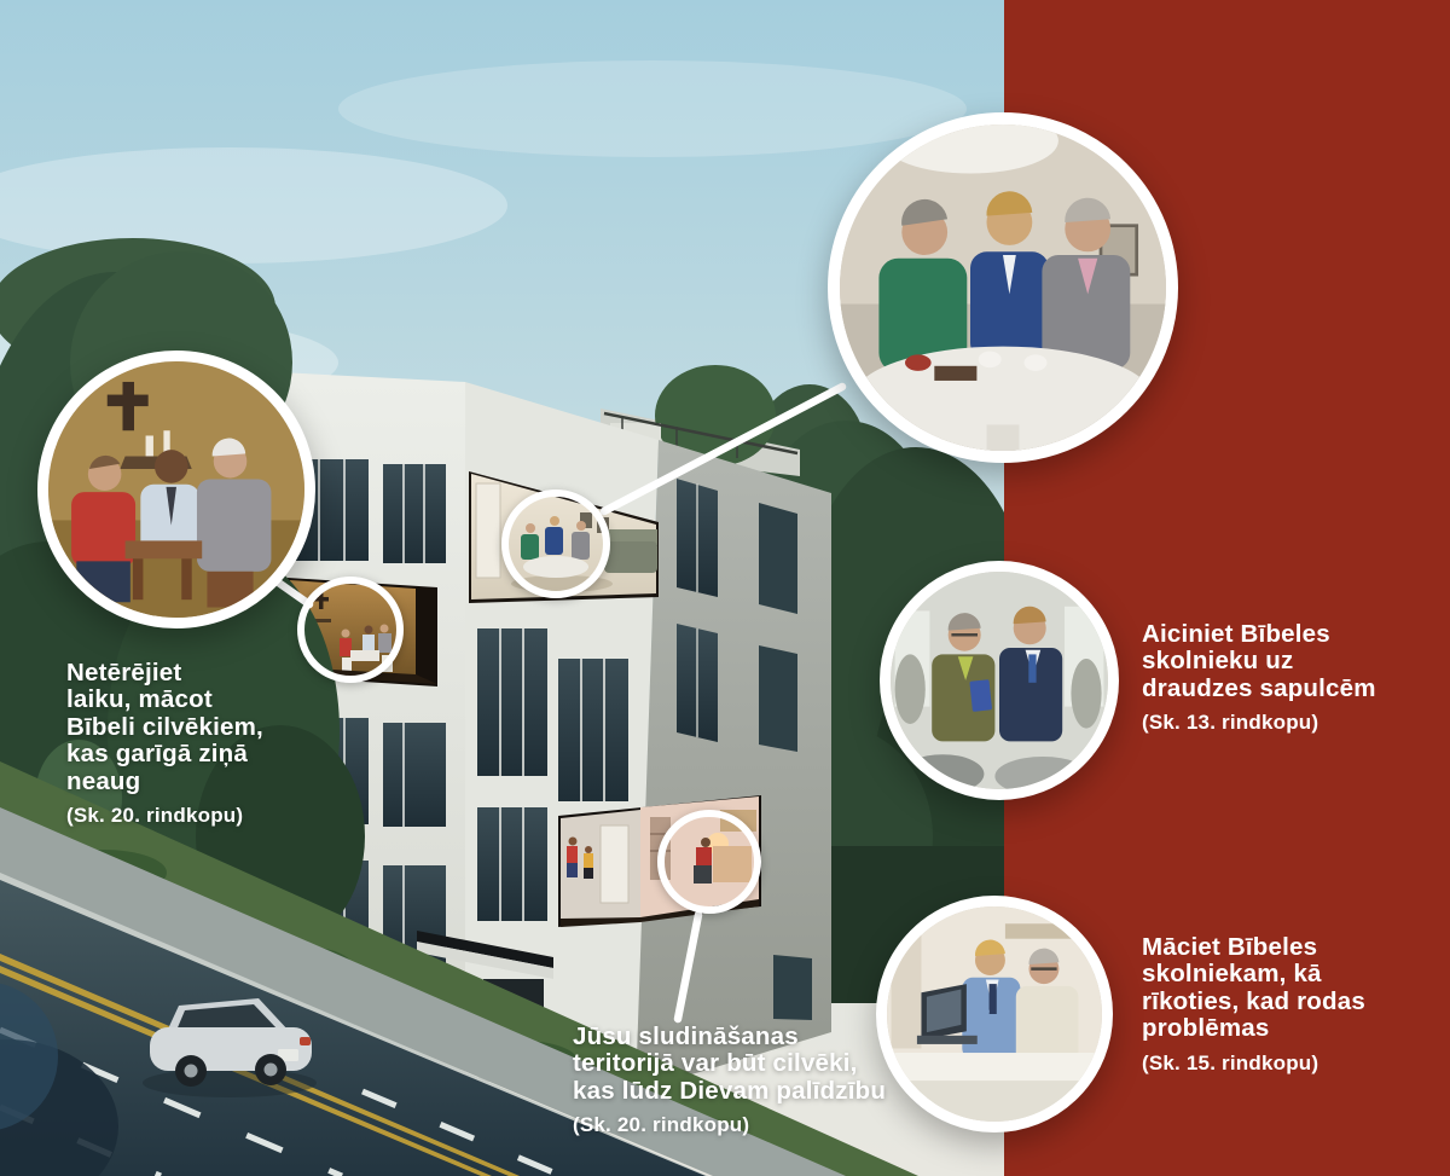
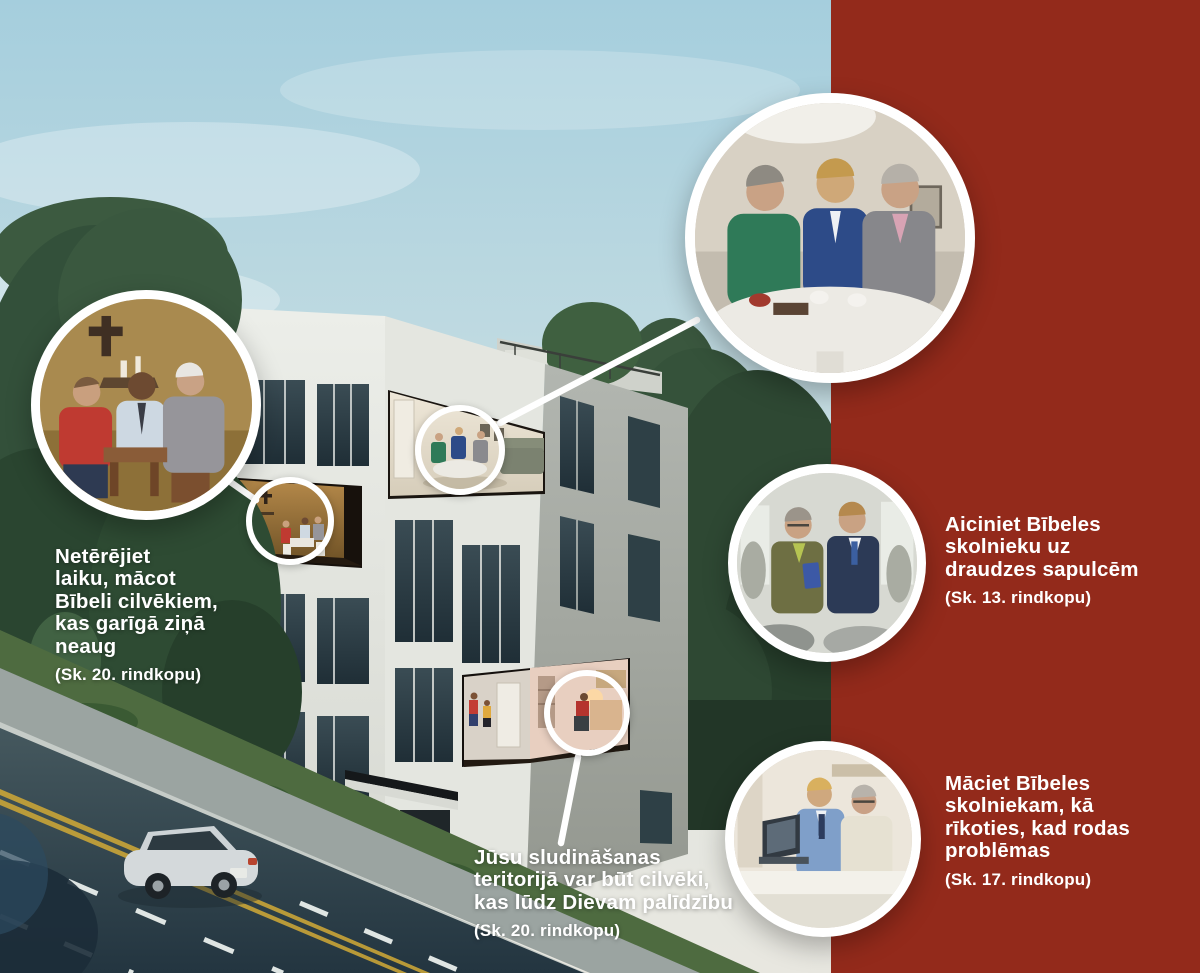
  Netērējiet
  laiku, mācot
  Bībeli cilvēkiem,
  kas garīgā ziņā
  neaug
  (Sk. 20. rindkopu)
  Aiciniet Bībeles
  skolnieku uz
  draudzes sapulcēm
  (Sk. 13. rindkopu)
  Māciet Bībeles
  skolniekam, kā
  rīkoties, kad rodas
  problēmas
- (Sk. 15. rindkopu)
+ (Sk. 17. rindkopu)
  Jūsu sludināšanas
  teritorijā var būt cilvēki,
  kas lūdz Dievam palīdzību
  (Sk. 20. rindkopu)
